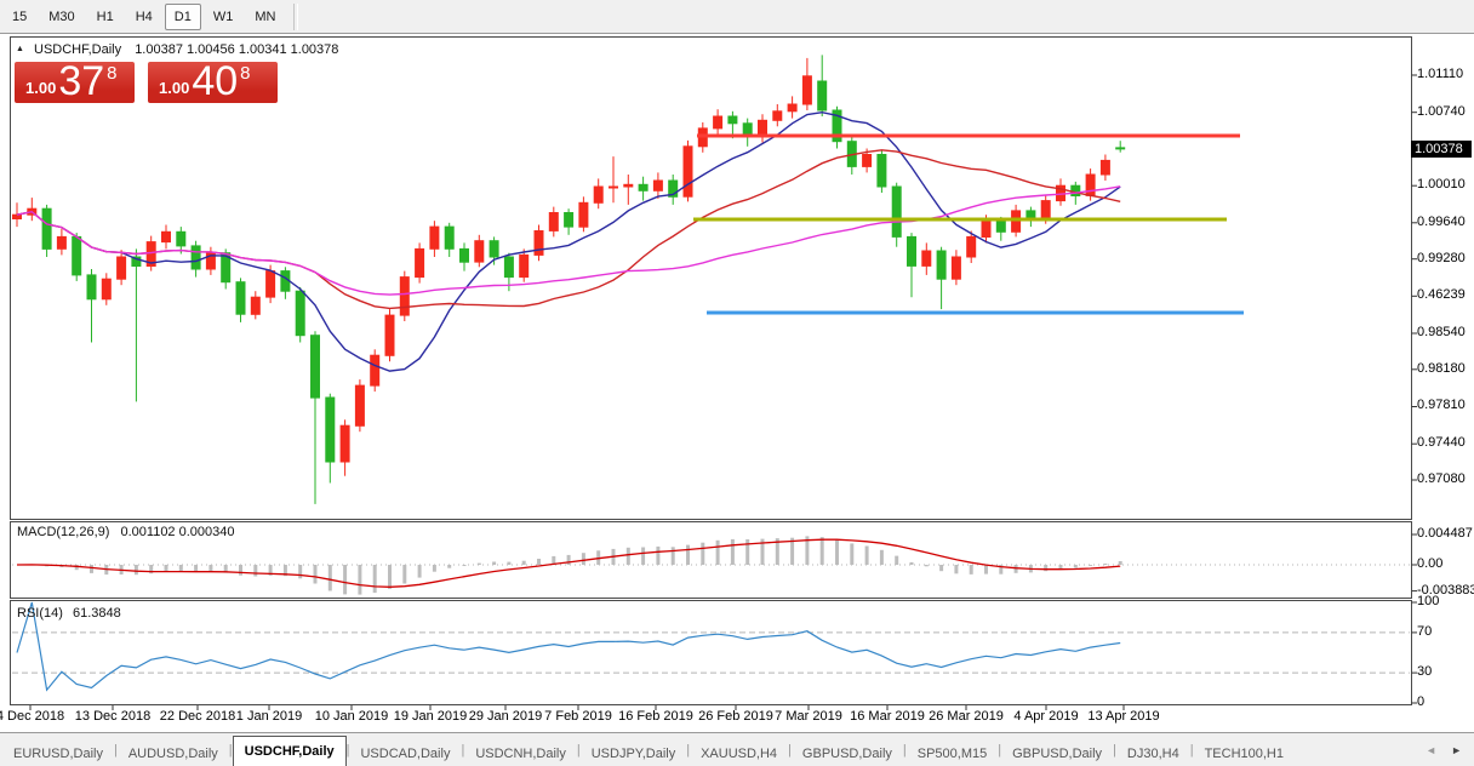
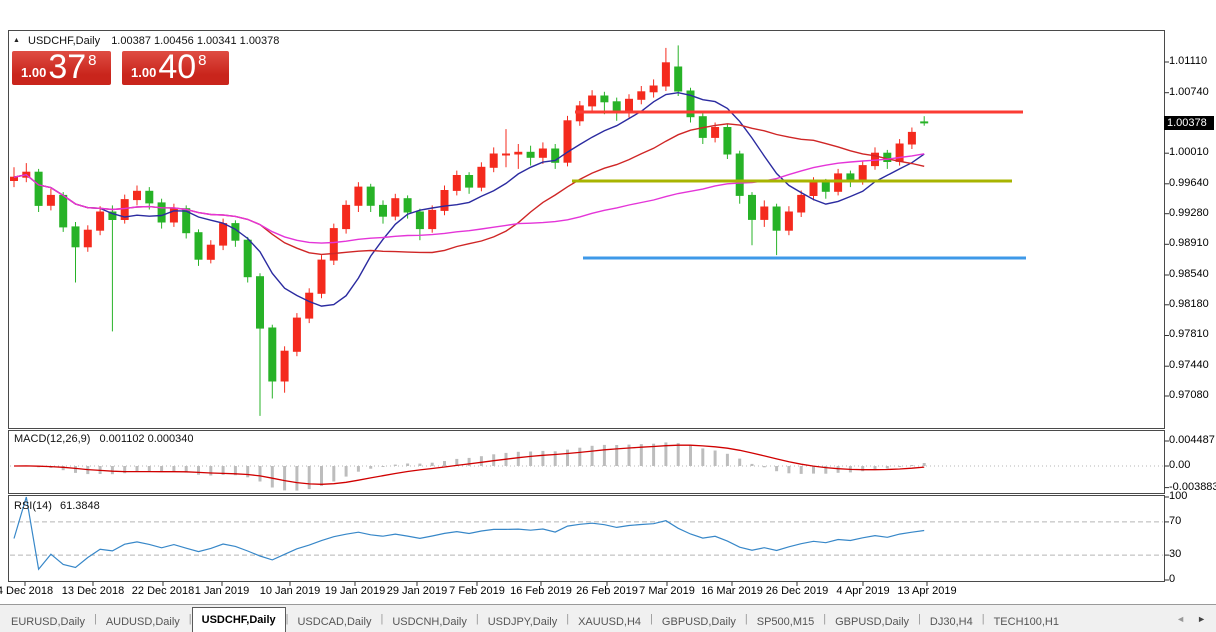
- 15
- M30
- H1
- H4
- D1
- W1
- MN
  USDCHF,Daily 1.00387 1.00456 1.00341 1.00378
  1.00
  37
  8
  1.00
  40
  8
  MACD(12,26,9) 0.001102 0.000340
  RSI(14) 61.3848
  1.01110
  1.00740
  1.00010
  0.99640
  0.99280
- 0.46239
+ 0.98910
  0.98540
  0.98180
  0.97810
  0.97440
  0.97080
  0.004487
  0.00
  -0.003883
  100
  70
  30
  0
  Dec 2018
  13 Dec 2018
  22 Dec 2018
  1 Jan 2019
  10 Jan 2019
  19 Jan 2019
  29 Jan 2019
  7 Feb 2019
  16 Feb 2019
  26 Feb 2019
  7 Mar 2019
  16 Mar 2019
- 26 Mar 2019
+ 26 Dec 2019
  4 Apr 2019
  13 Apr 2019
  1.00378
  EURUSD,Daily
  |
  AUDUSD,Daily
  |
  USDCHF,Daily
  |
  USDCAD,Daily
  |
  USDCNH,Daily
  |
  USDJPY,Daily
  |
  XAUUSD,H4
  |
  GBPUSD,Daily
  |
  SP500,M15
  |
  GBPUSD,Daily
  |
  DJ30,H4
  |
  TECH100,H1
  ◄
  ►
